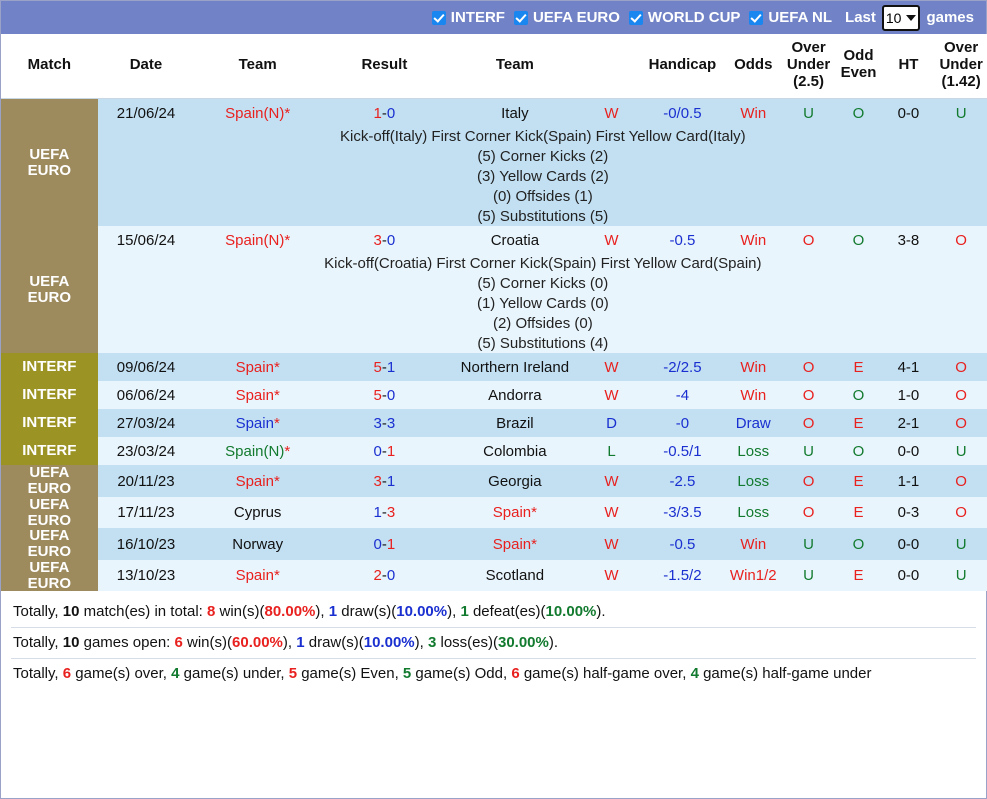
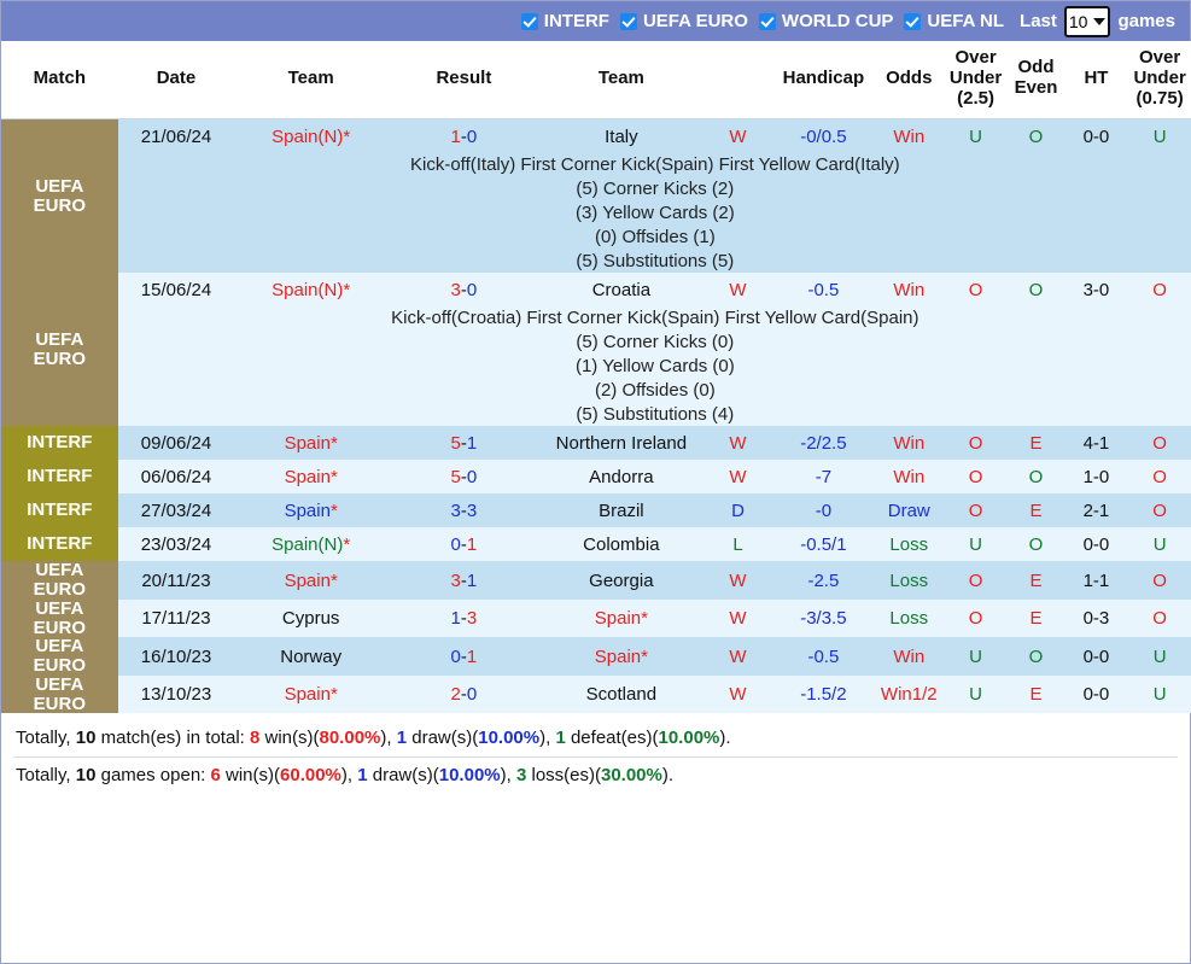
  INTERF
  UEFA EURO
  WORLD CUP
  UEFA NL
  Last
  10
  games
- Match	Date	Team	Result	Team		Handicap	Odds	Over Under (2.5)	Odd Even	HT	Over Under (1.42)
+ Match	Date	Team	Result	Team		Handicap	Odds	Over Under (2.5)	Odd Even	HT	Over Under (0.75)
  UEFAEURO	21/06/24	Spain(N)*	1-0	Italy	W	-0/0.5	Win	U	O	0-0	U
  Kick-off(Italy) First Corner Kick(Spain) First Yellow Card(Italy)(5) Corner Kicks (2)(3) Yellow Cards (2)(0) Offsides (1)(5) Substitutions (5)
- UEFAEURO	15/06/24	Spain(N)*	3-0	Croatia	W	-0.5	Win	O	O	3-8	O
+ UEFAEURO	15/06/24	Spain(N)*	3-0	Croatia	W	-0.5	Win	O	O	3-0	O
  Kick-off(Croatia) First Corner Kick(Spain) First Yellow Card(Spain)(5) Corner Kicks (0)(1) Yellow Cards (0)(2) Offsides (0)(5) Substitutions (4)
  INTERF	09/06/24	Spain*	5-1	Northern Ireland	W	-2/2.5	Win	O	E	4-1	O
- INTERF	06/06/24	Spain*	5-0	Andorra	W	-4	Win	O	O	1-0	O
+ INTERF	06/06/24	Spain*	5-0	Andorra	W	-7	Win	O	O	1-0	O
  INTERF	27/03/24	Spain*	3-3	Brazil	D	-0	Draw	O	E	2-1	O
  INTERF	23/03/24	Spain(N)*	0-1	Colombia	L	-0.5/1	Loss	U	O	0-0	U
  UEFAEURO	20/11/23	Spain*	3-1	Georgia	W	-2.5	Loss	O	E	1-1	O
  UEFAEURO	17/11/23	Cyprus	1-3	Spain*	W	-3/3.5	Loss	O	E	0-3	O
  UEFAEURO	16/10/23	Norway	0-1	Spain*	W	-0.5	Win	U	O	0-0	U
  UEFAEURO	13/10/23	Spain*	2-0	Scotland	W	-1.5/2	Win1/2	U	E	0-0	U
  Totally, 10 match(es) in total: 8 win(s)(80.00%), 1 draw(s)(10.00%), 1 defeat(es)(10.00%).
  Totally, 10 games open: 6 win(s)(60.00%), 1 draw(s)(10.00%), 3 loss(es)(30.00%).
- Totally, 6 game(s) over, 4 game(s) under, 5 game(s) Even, 5 game(s) Odd, 6 game(s) half-game over, 4 game(s) half-game under
